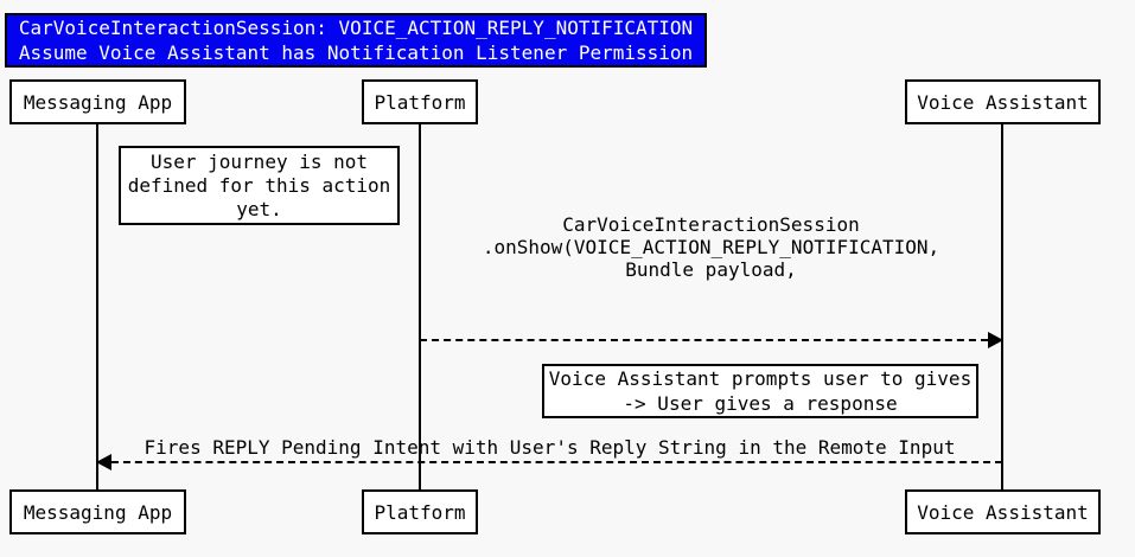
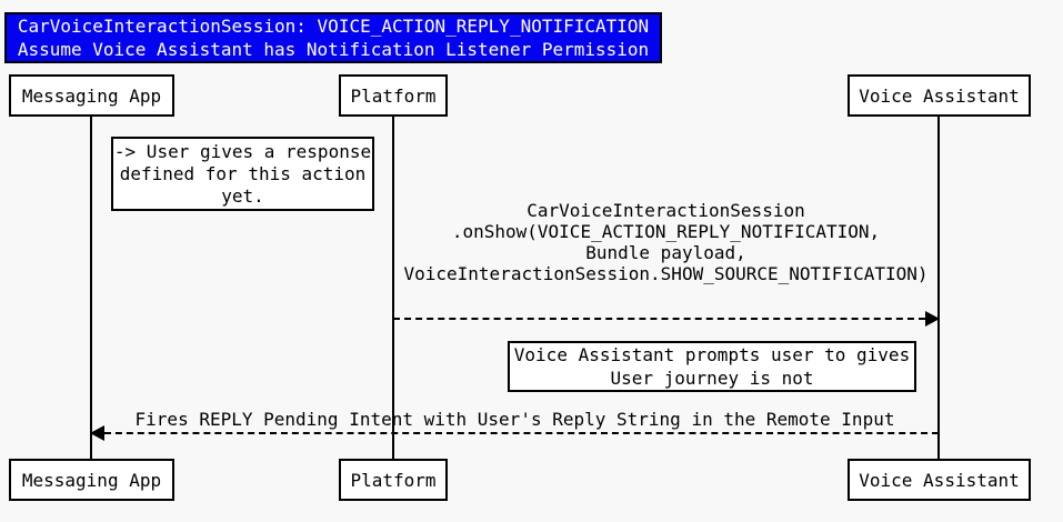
  CarVoiceInteractionSession: VOICE_ACTION_REPLY_NOTIFICATION
  Assume Voice Assistant has Notification Listener Permission
  Messaging App
  Platform
  Voice Assistant
- User journey is not
+ -> User gives a response
  defined for this action
  yet.
  CarVoiceInteractionSession
  .onShow(VOICE_ACTION_REPLY_NOTIFICATION,
  Bundle payload,
+ VoiceInteractionSession.SHOW_SOURCE_NOTIFICATION)
  Voice Assistant prompts user to gives
- -> User gives a response
+ User journey is not
  Fires REPLY Pending Intent with User's Reply String in the Remote Input
  Messaging App
  Platform
  Voice Assistant
